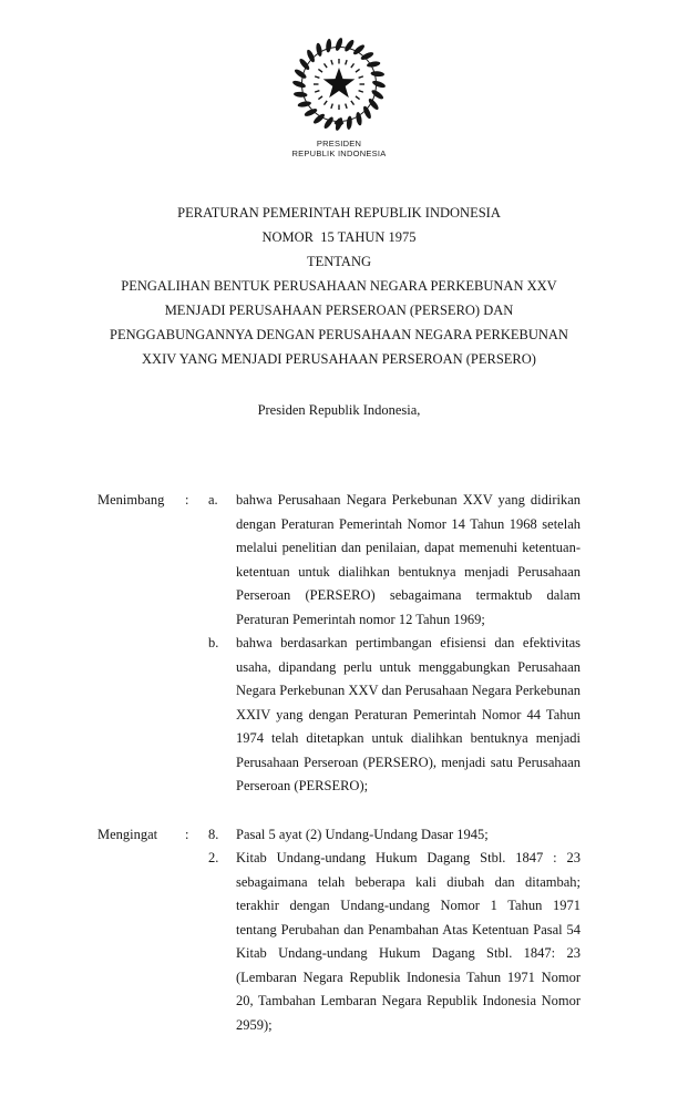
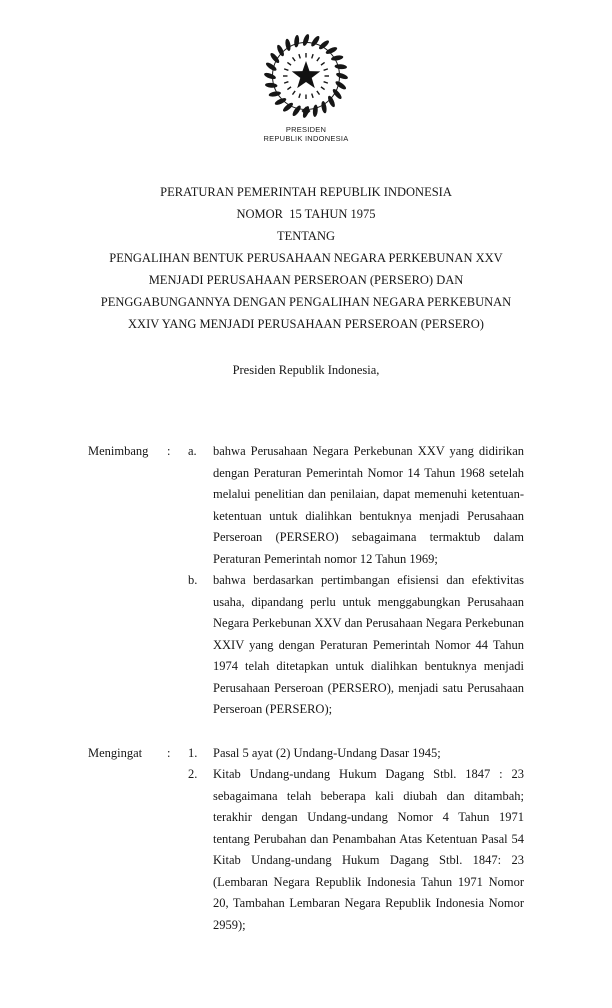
  PRESIDEN
  REPUBLIK INDONESIA
  PERATURAN PEMERINTAH REPUBLIK INDONESIA
  NOMOR 15 TAHUN 1975
  TENTANG
- PENGALIHAN BENTUK PERUSAHAAN NEGARA PERKEBUNAN XXV MENJADI PERUSAHAAN PERSEROAN (PERSERO) DAN PENGGABUNGANNYA DENGAN PERUSAHAAN NEGARA PERKEBUNAN XXIV YANG MENJADI PERUSAHAAN PERSEROAN (PERSERO)
+ PENGALIHAN BENTUK PERUSAHAAN NEGARA PERKEBUNAN XXV MENJADI PERUSAHAAN PERSEROAN (PERSERO) DAN PENGGABUNGANNYA DENGAN PENGALIHAN NEGARA PERKEBUNAN XXIV YANG MENJADI PERUSAHAAN PERSEROAN (PERSERO)
  Presiden Republik Indonesia,
  Menimbang
  :
  a.
  bahwa Perusahaan Negara Perkebunan XXV yang didirikan dengan Peraturan Pemerintah Nomor 14 Tahun 1968 setelah melalui penelitian dan penilaian, dapat memenuhi ketentuan-ketentuan untuk dialihkan bentuknya menjadi Perusahaan Perseroan (PERSERO) sebagaimana termaktub dalam Peraturan Pemerintah nomor 12 Tahun 1969;
  b.
  bahwa berdasarkan pertimbangan efisiensi dan efektivitas usaha, dipandang perlu untuk menggabungkan Perusahaan Negara Perkebunan XXV dan Perusahaan Negara Perkebunan XXIV yang dengan Peraturan Pemerintah Nomor 44 Tahun 1974 telah ditetapkan untuk dialihkan bentuknya menjadi Perusahaan Perseroan (PERSERO), menjadi satu Perusahaan Perseroan (PERSERO);
  Mengingat
  :
- 8.
+ 1.
  Pasal 5 ayat (2) Undang-Undang Dasar 1945;
  2.
- Kitab Undang-undang Hukum Dagang Stbl. 1847 : 23 sebagaimana telah beberapa kali diubah dan ditambah; terakhir dengan Undang-undang Nomor 1 Tahun 1971 tentang Perubahan dan Penambahan Atas Ketentuan Pasal 54 Kitab Undang-undang Hukum Dagang Stbl. 1847: 23 (Lembaran Negara Republik Indonesia Tahun 1971 Nomor 20, Tambahan Lembaran Negara Republik Indonesia Nomor 2959);
+ Kitab Undang-undang Hukum Dagang Stbl. 1847 : 23 sebagaimana telah beberapa kali diubah dan ditambah; terakhir dengan Undang-undang Nomor 4 Tahun 1971 tentang Perubahan dan Penambahan Atas Ketentuan Pasal 54 Kitab Undang-undang Hukum Dagang Stbl. 1847: 23 (Lembaran Negara Republik Indonesia Tahun 1971 Nomor 20, Tambahan Lembaran Negara Republik Indonesia Nomor 2959);
